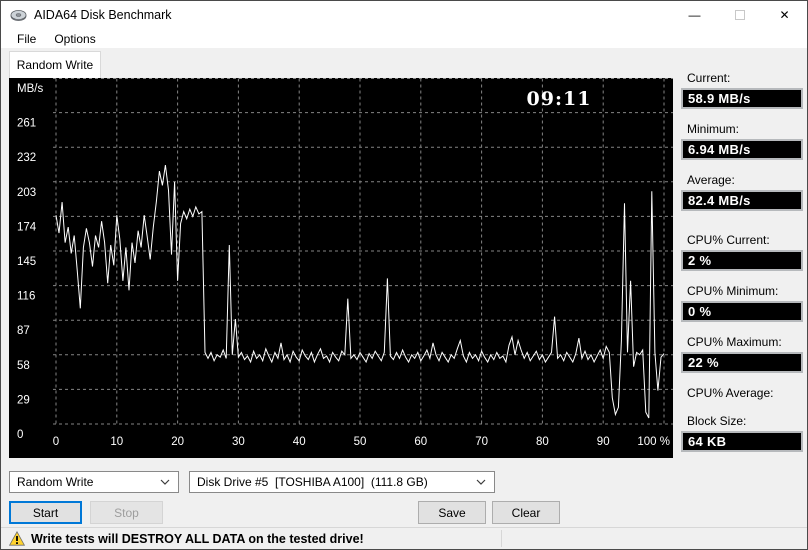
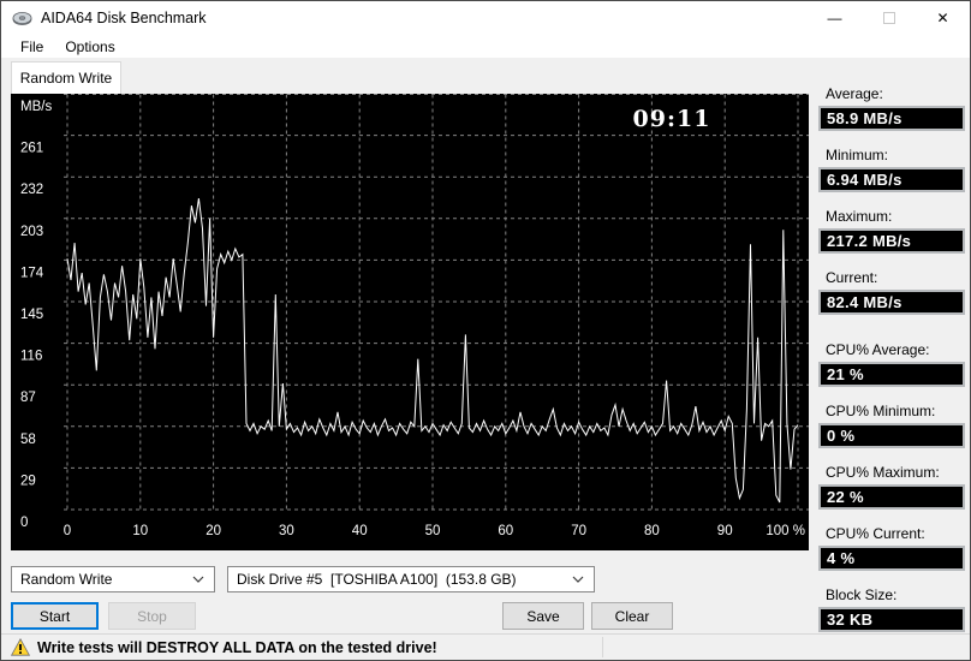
  AIDA64 Disk Benchmark
  —
  ✕
  File
  Options
  Random Write
  MB/s
  261
  232
  203
  174
  145
  116
  87
  58
  29
  0
  0
  10
  20
  30
  40
  50
  60
  70
  80
  90
  100 %
  09:11
- Current:
+ Average:
  58.9 MB/s
  Minimum:
  6.94 MB/s
+ Maximum:
+ 217.2 MB/s
- Average:
+ Current:
  82.4 MB/s
- CPU% Current:
+ CPU% Average:
- 2 %
+ 21 %
  CPU% Minimum:
  0 %
  CPU% Maximum:
  22 %
- CPU% Average:
+ CPU% Current:
+ 4 %
  Block Size:
- 64 KB
+ 32 KB
  Random Write
- Disk Drive #5 [TOSHIBA A100] (111.8 GB)
+ Disk Drive #5 [TOSHIBA A100] (153.8 GB)
  Start
  Stop
  Save
  Clear
  Write tests will DESTROY ALL DATA on the tested drive!
